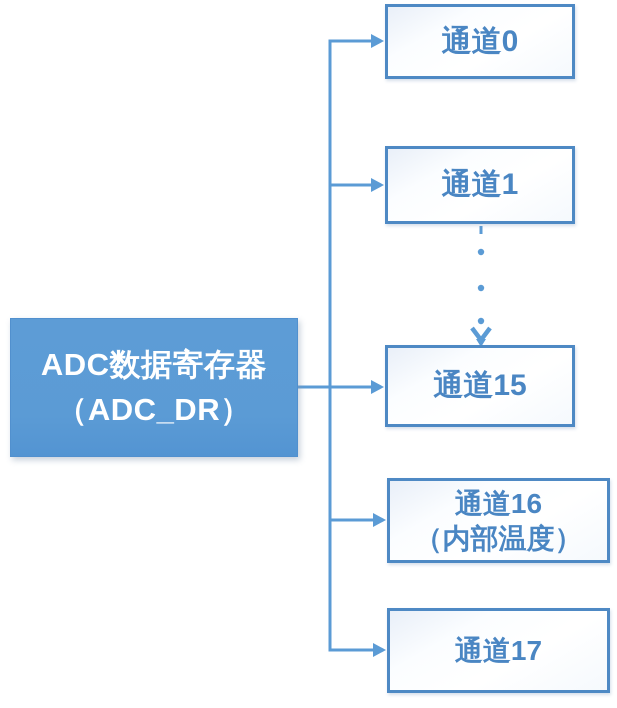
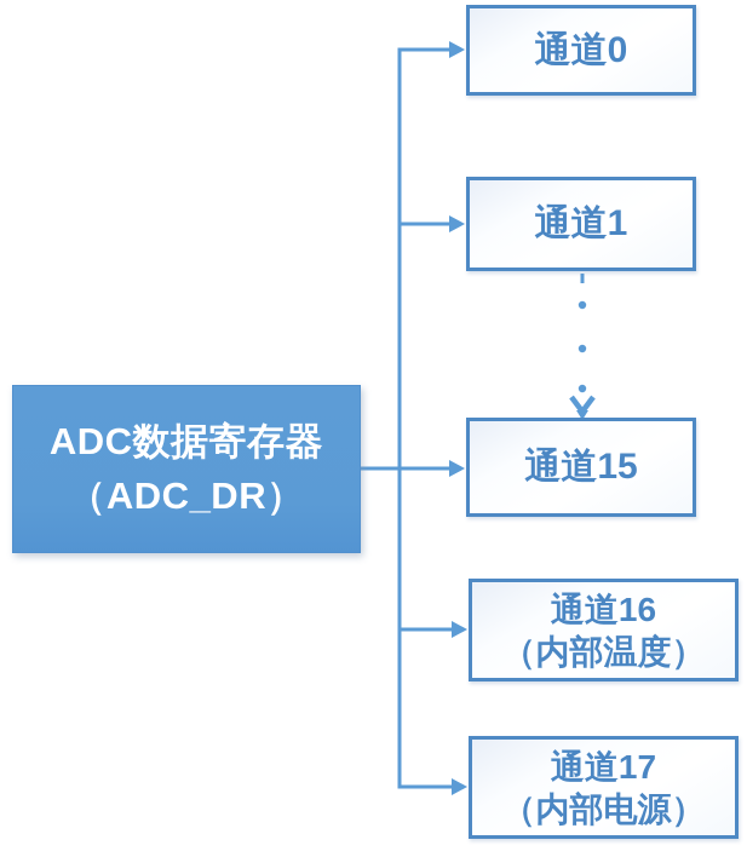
  ADC数据寄存器
  （ADC_DR）
  通道0
  通道1
  通道15
  通道16
  （内部温度）
  通道17
+ （内部电源）
